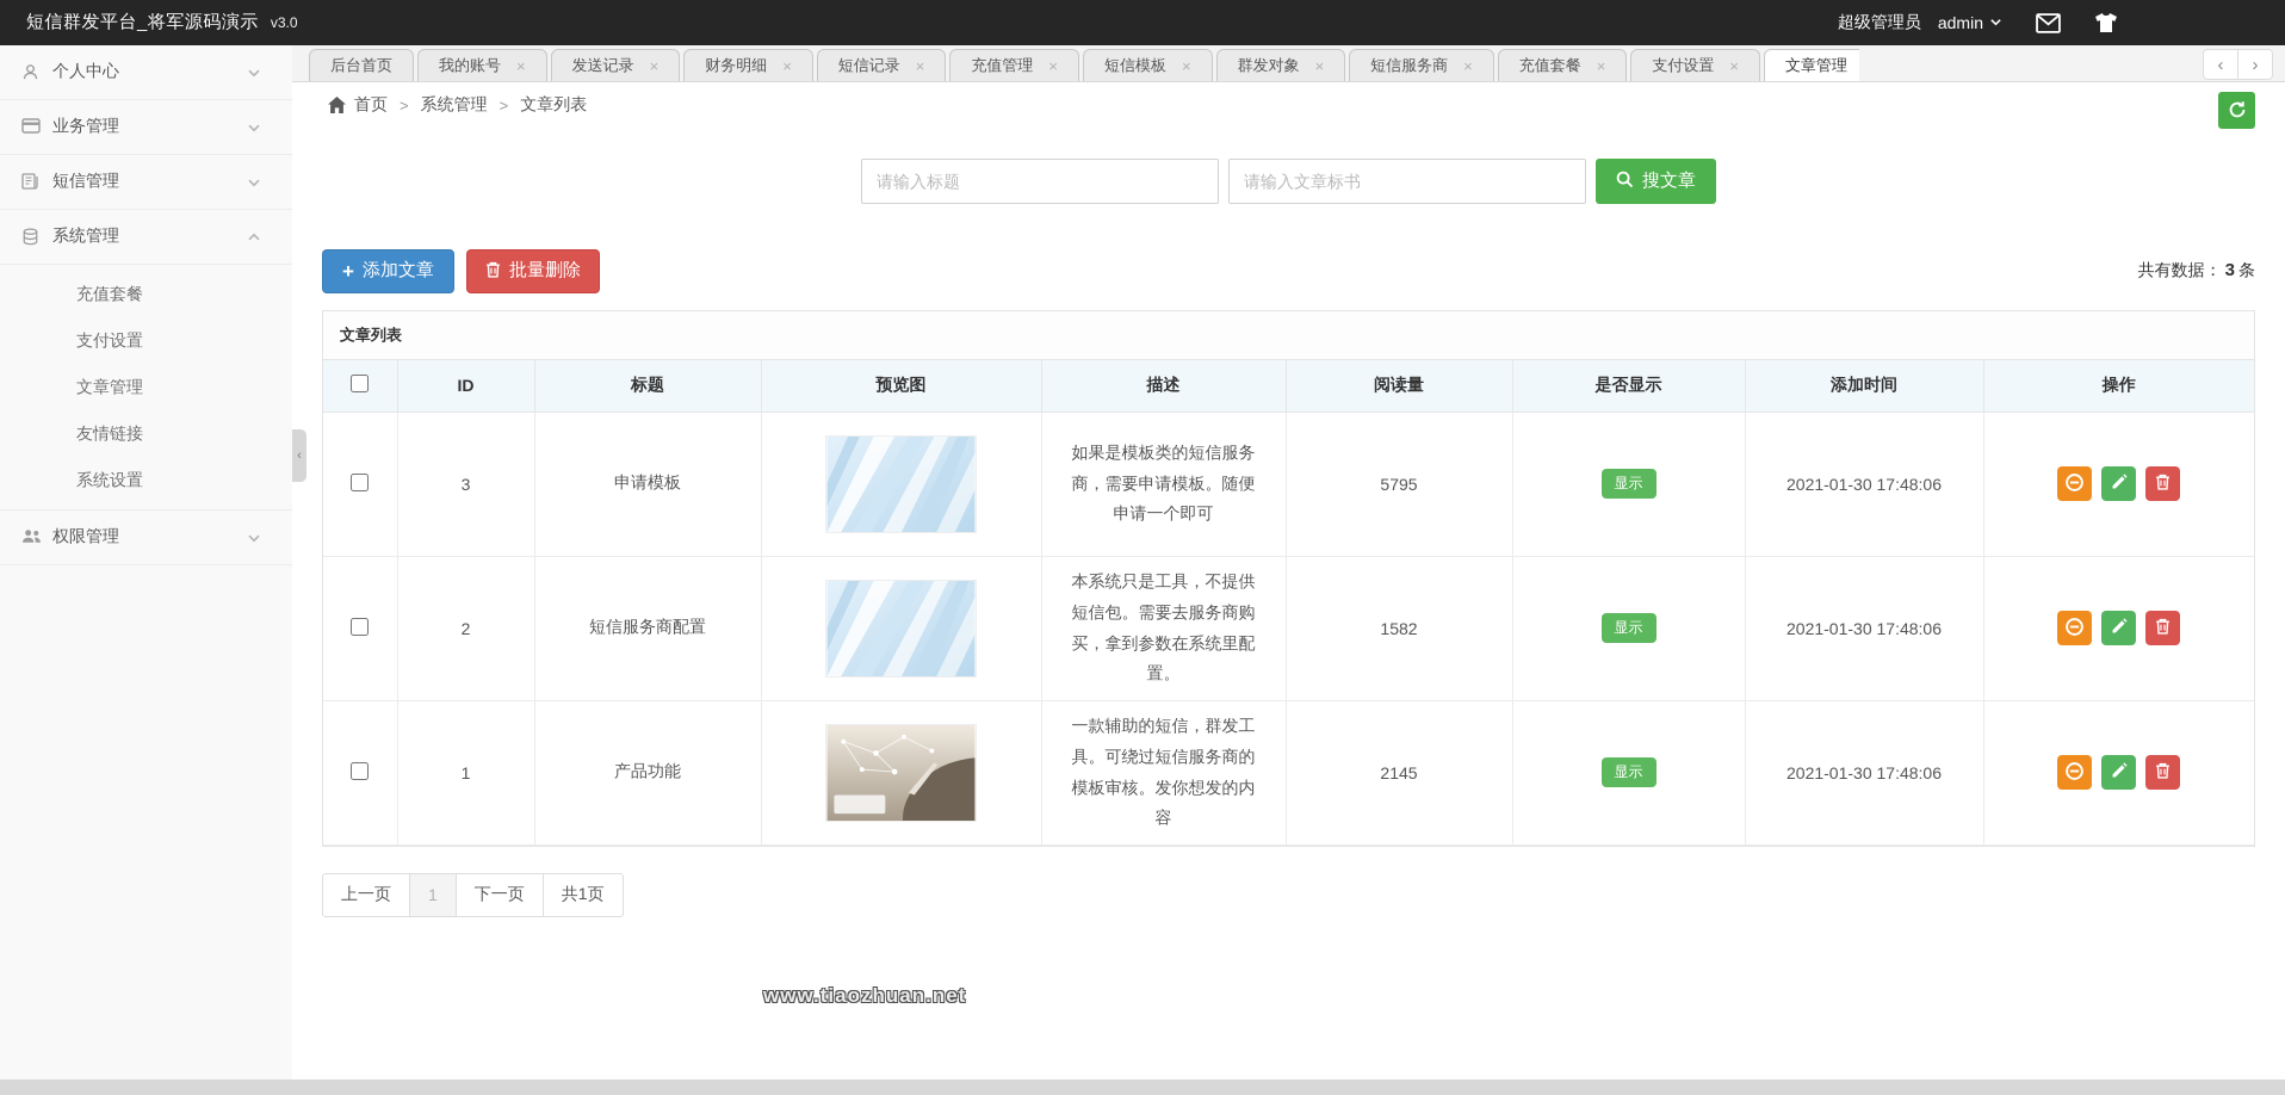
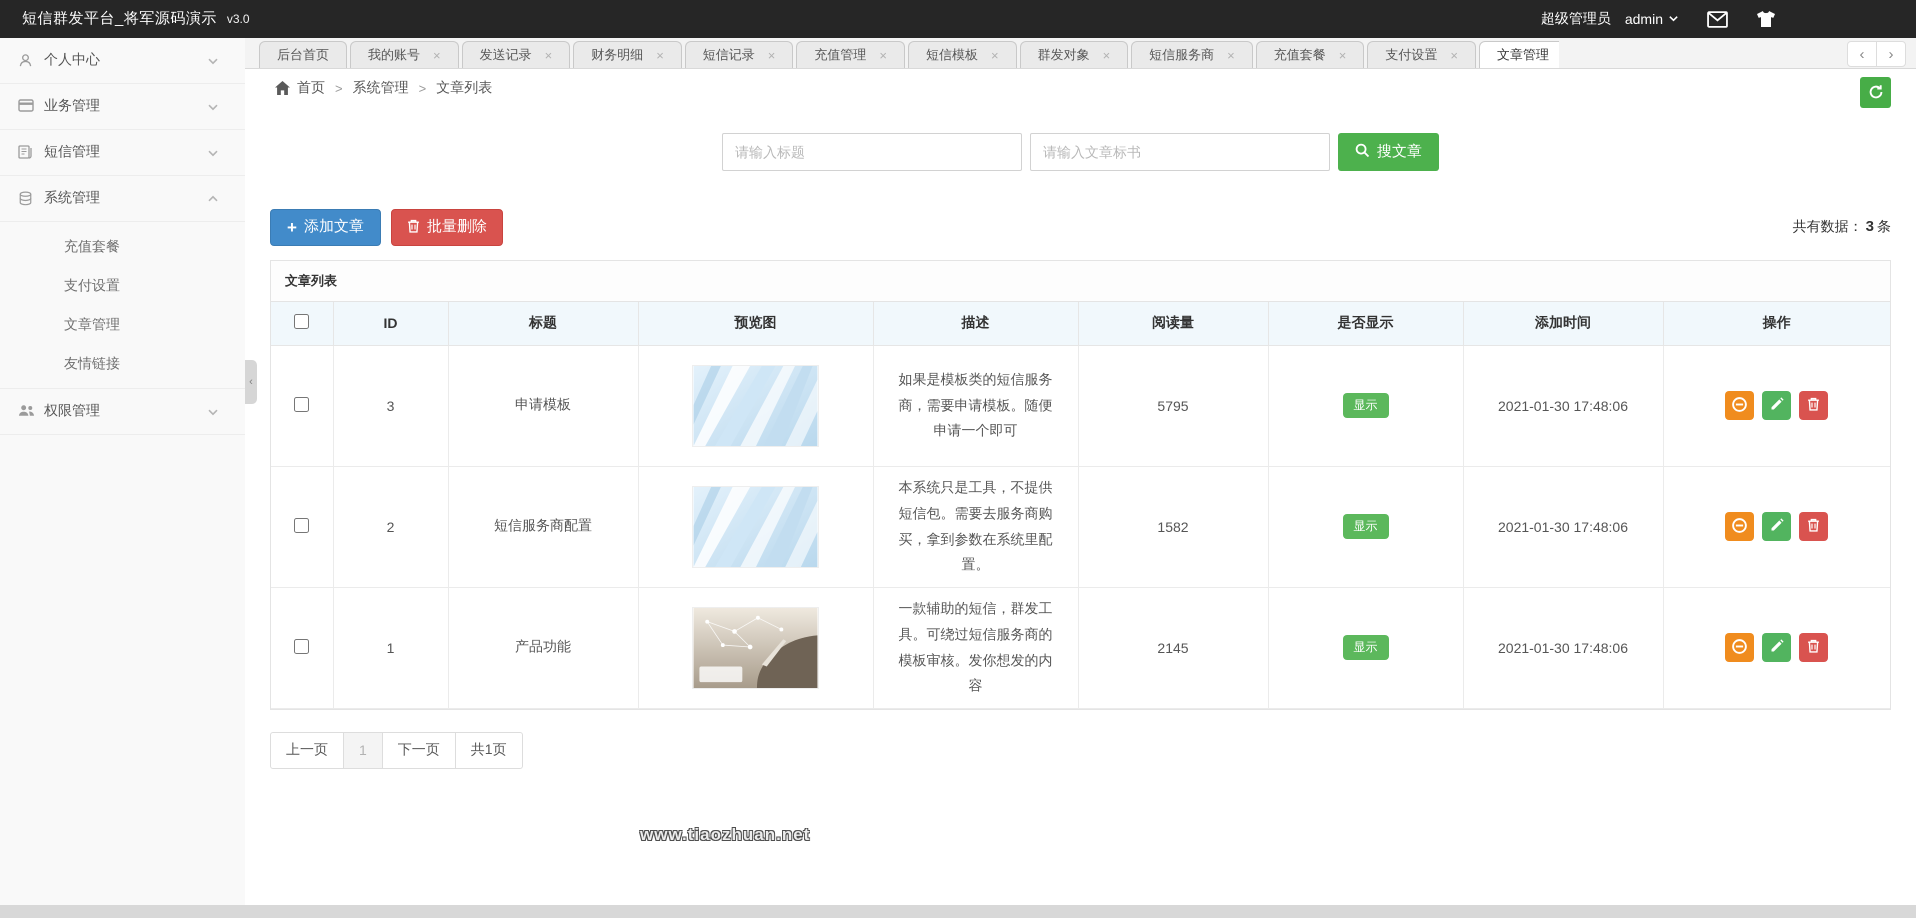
  短信群发平台_将军源码演示
  v3.0
  超级管理员
  admin
  个人中心
  业务管理
  短信管理
  系统管理
  充值套餐
  支付设置
  文章管理
  友情链接
- 系统设置
  权限管理
  ‹
  后台首页
  我的账号
  ×
  发送记录
  ×
  财务明细
  ×
  短信记录
  ×
  充值管理
  ×
  短信模板
  ×
  群发对象
  ×
  短信服务商
  ×
  充值套餐
  ×
  支付设置
  ×
  文章管理
  ‹
  ›
  首页
  >
  系统管理
  >
  文章列表
  请输入标题
  请输入文章标书
  搜文章
  +
  添加文章
  批量删除
  共有数据： 3 条
  文章列表
  	ID	标题	预览图	描述	阅读量	是否显示	添加时间	操作
  	3	申请模板		如果是模板类的短信服务商，需要申请模板。随便申请一个即可	5795	显示	2021-01-30 17:48:06
  	2	短信服务商配置		本系统只是工具，不提供短信包。需要去服务商购买，拿到参数在系统里配置。	1582	显示	2021-01-30 17:48:06
  	1	产品功能		一款辅助的短信，群发工具。可绕过短信服务商的模板审核。发你想发的内容	2145	显示	2021-01-30 17:48:06
  上一页
  1
  下一页
  共1页
  www.tiaozhuan.net
